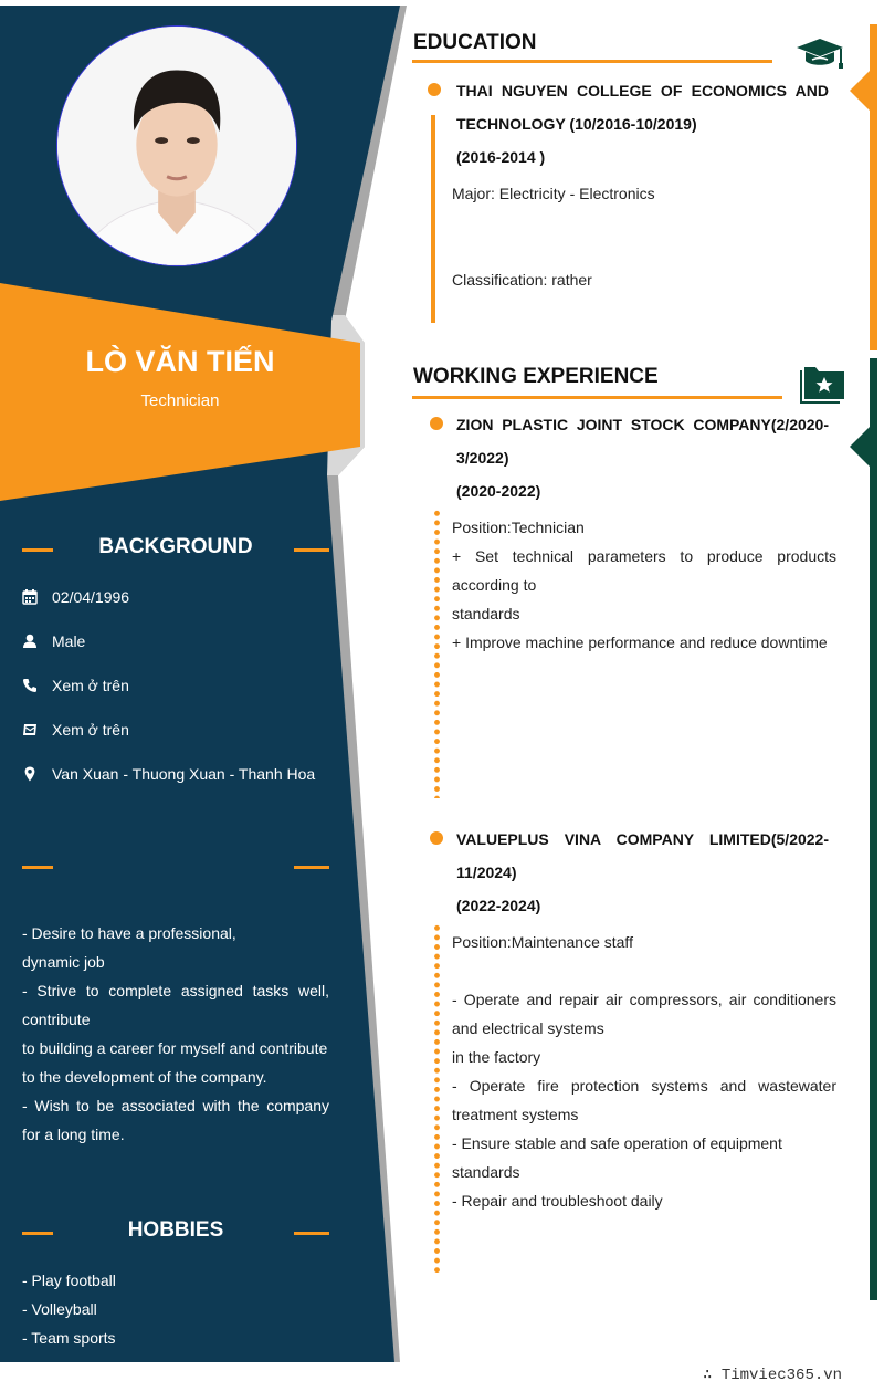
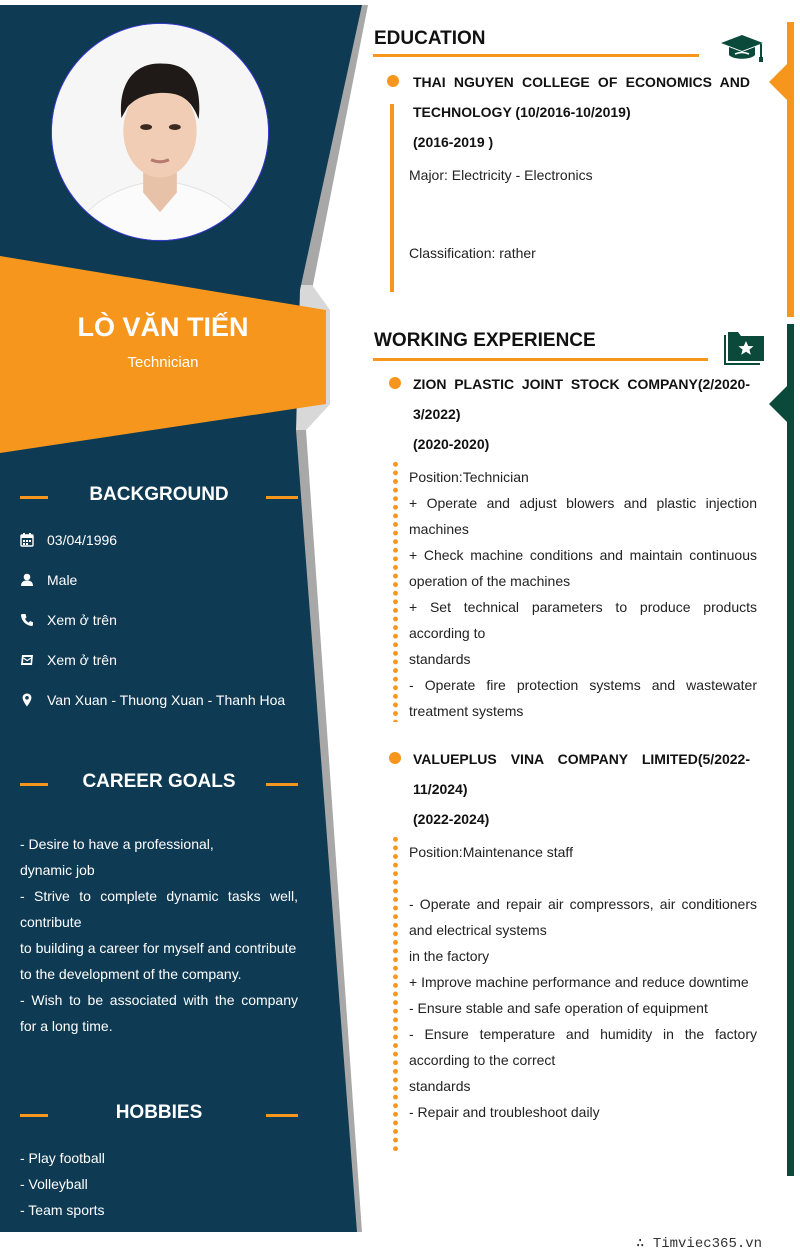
  LÒ VĂN TIẾN
  Technician
  BACKGROUND
- 02/04/1996
+ 03/04/1996
  Male
  Xem ở trên
  Xem ở trên
  Van Xuan - Thuong Xuan - Thanh Hoa
+ CAREER GOALS
  - Desire to have a professional,
  dynamic job
- - Strive to complete assigned tasks well, contribute
+ - Strive to complete dynamic tasks well, contribute
  to building a career for myself and contribute
  to the development of the company.
  - Wish to be associated with the company for a long time.
  HOBBIES
  - Play football
  - Volleyball
  - Team sports
  EDUCATION
  THAI NGUYEN COLLEGE OF ECONOMICS AND TECHNOLOGY (10/2016-10/2019)
- (2016-2014 )
+ (2016-2019 )
  Major: Electricity - Electronics
  Classification: rather
  WORKING EXPERIENCE
  ZION PLASTIC JOINT STOCK COMPANY(2/2020-3/2022)
- (2020-2022)
+ (2020-2020)
  Position:Technician
+ + Operate and adjust blowers and plastic injection machines
+ + Check machine conditions and maintain continuous operation of the machines
  + Set technical parameters to produce products according to
  standards
- + Improve machine performance and reduce downtime
+ - Operate fire protection systems and wastewater treatment systems
  VALUEPLUS VINA COMPANY LIMITED(5/2022-11/2024)
  (2022-2024)
  Position:Maintenance staff
  - Operate and repair air compressors, air conditioners and electrical systems
  in the factory
- - Operate fire protection systems and wastewater treatment systems
+ + Improve machine performance and reduce downtime
  - Ensure stable and safe operation of equipment
+ - Ensure temperature and humidity in the factory according to the correct
  standards
  - Repair and troubleshoot daily
  ∴ Timviec365.vn
